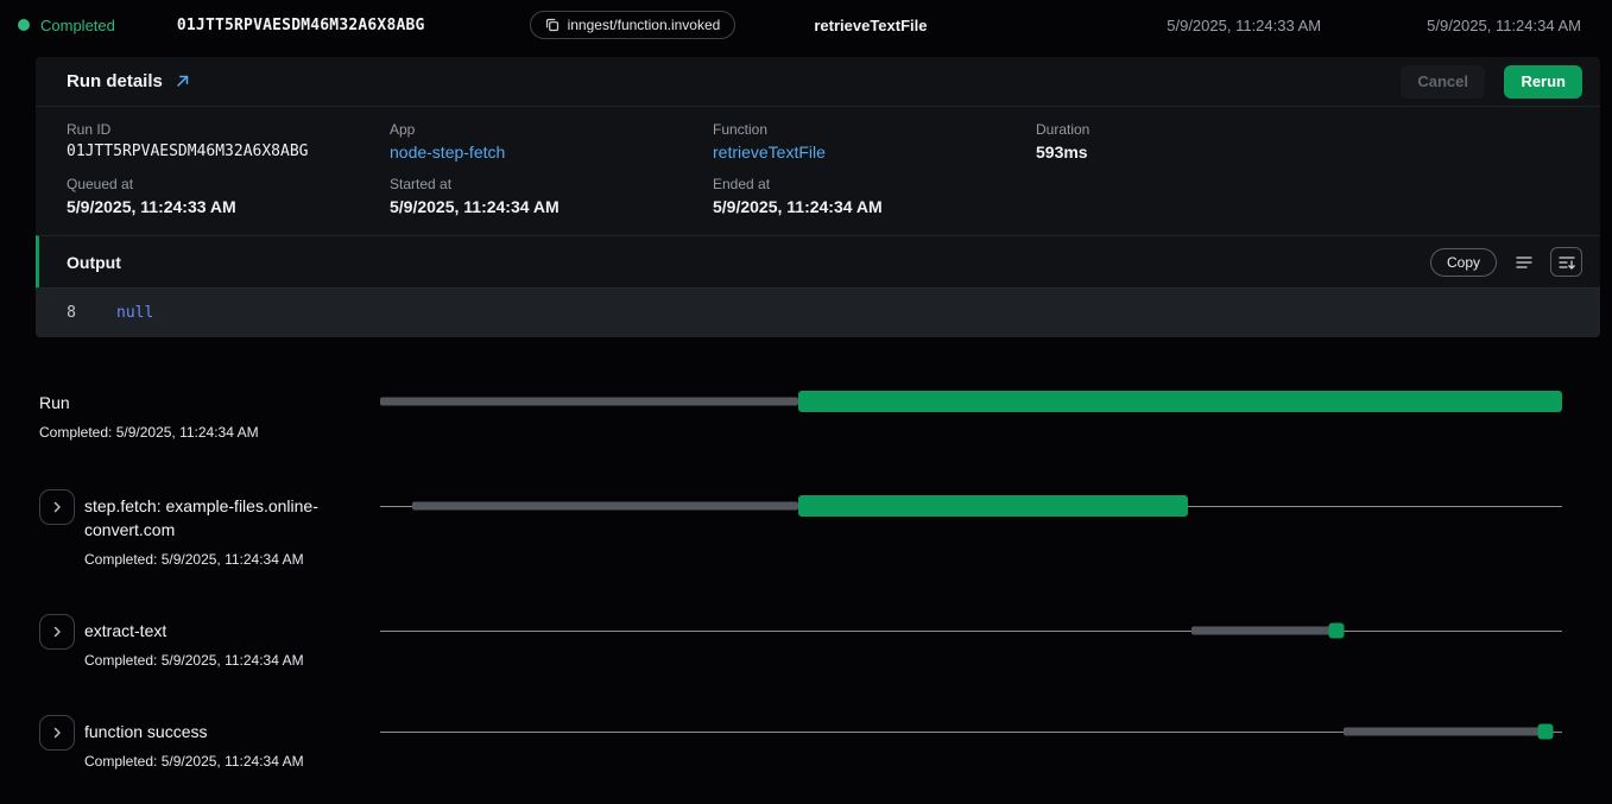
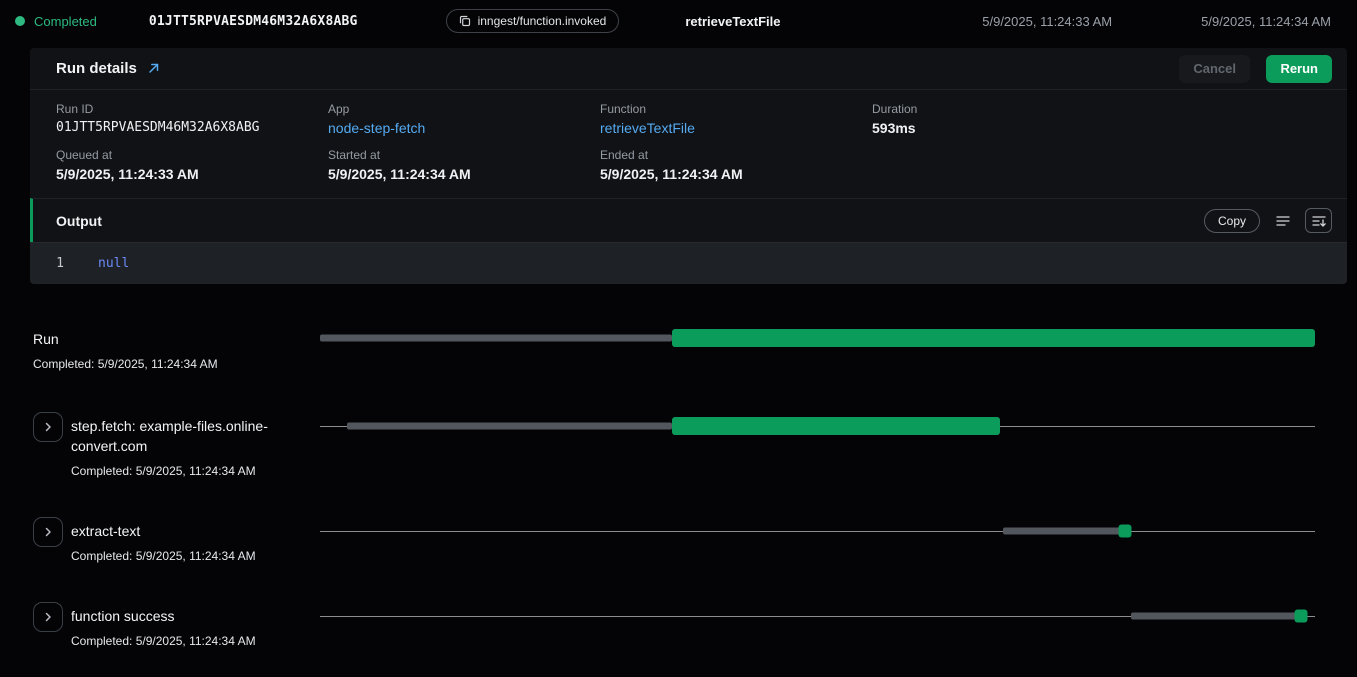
  Completed
  01JTT5RPVAESDM46M32A6X8ABG
  inngest/function.invoked
  retrieveTextFile
  5/9/2025, 11:24:33 AM
  5/9/2025, 11:24:34 AM
  Run details
  Cancel Rerun
  Run ID
  01JTT5RPVAESDM46M32A6X8ABG
  App
  node-step-fetch
  Function
  retrieveTextFile
  Duration
  593ms
  Queued at
  5/9/2025, 11:24:33 AM
  Started at
  5/9/2025, 11:24:34 AM
  Ended at
  5/9/2025, 11:24:34 AM
  Output
  Copy
- 8
+ 1
  null
  Run
  Completed: 5/9/2025, 11:24:34 AM
  step.fetch: example-files.online-convert.com
  Completed: 5/9/2025, 11:24:34 AM
  extract-text
  Completed: 5/9/2025, 11:24:34 AM
  function success
  Completed: 5/9/2025, 11:24:34 AM
